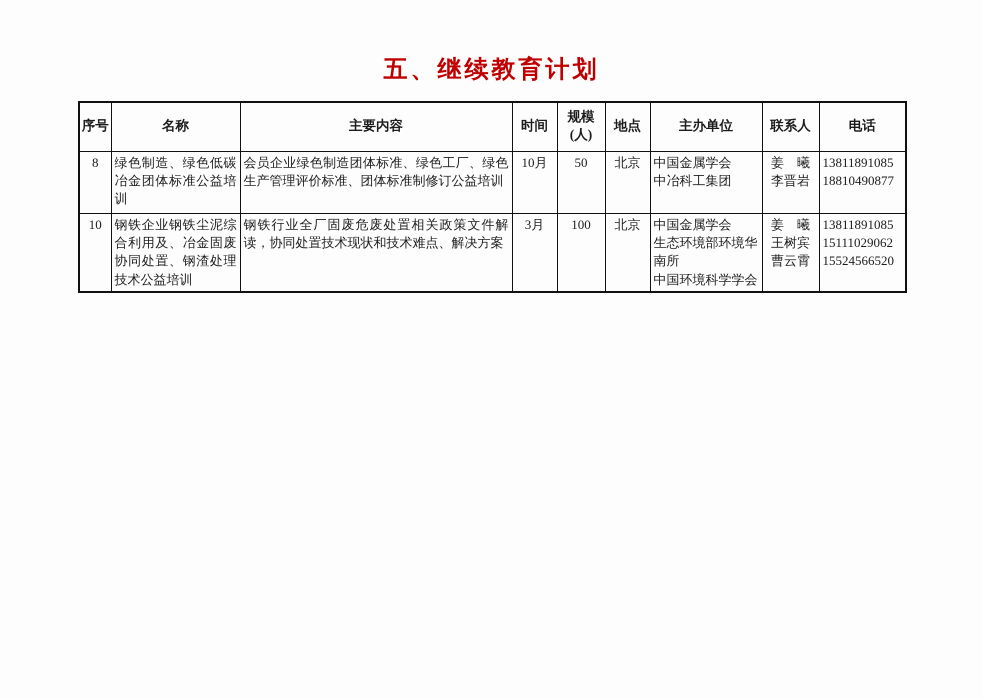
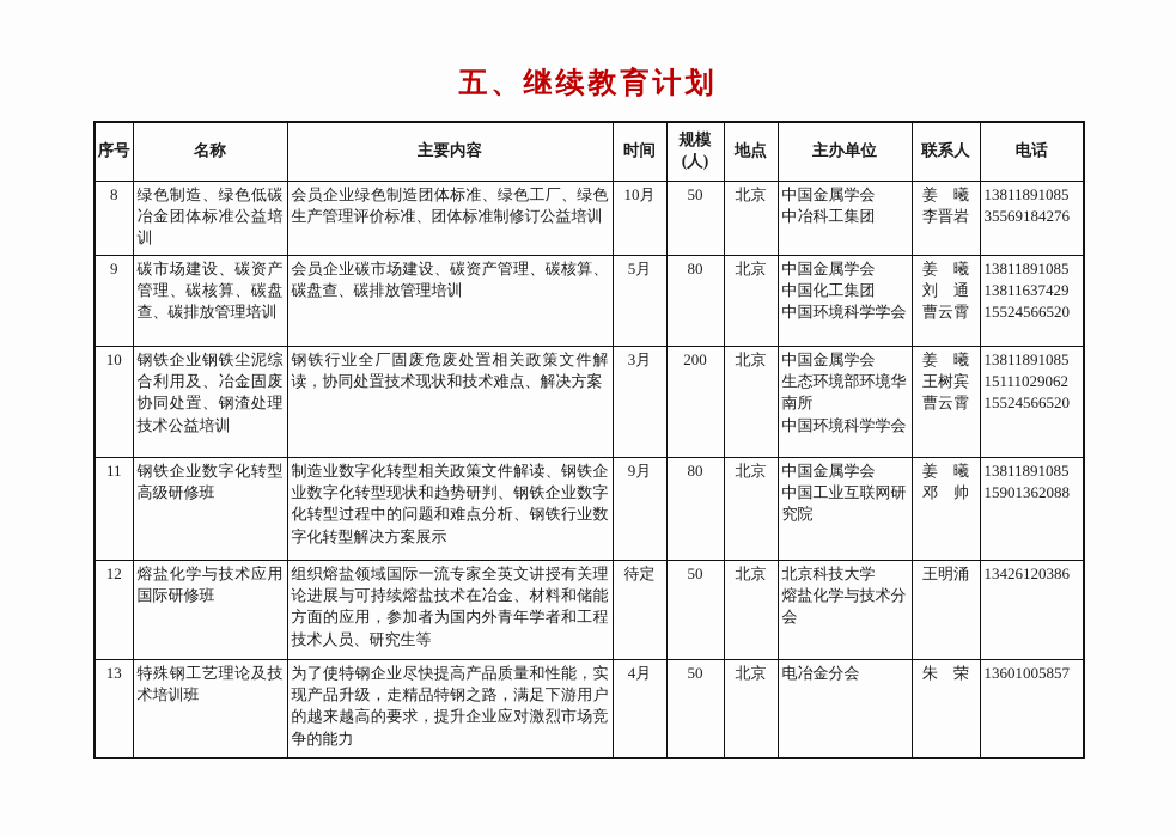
  五、继续教育计划
  序号	名称	主要内容	时间	规模 (人)	地点	主办单位	联系人	电话
- 8	绿色制造、绿色低碳冶金团体标准公益培训	会员企业绿色制造团体标准、绿色工厂、绿色生产管理评价标准、团体标准制修订公益培训	10月	50	北京	中国金属学会中冶科工集团	姜 曦李晋岩	1381189108518810490877
+ 8	绿色制造、绿色低碳冶金团体标准公益培训	会员企业绿色制造团体标准、绿色工厂、绿色生产管理评价标准、团体标准制修订公益培训	10月	50	北京	中国金属学会中冶科工集团	姜 曦李晋岩	1381189108535569184276
+ 9	碳市场建设、碳资产管理、碳核算、碳盘查、碳排放管理培训	会员企业碳市场建设、碳资产管理、碳核算、碳盘查、碳排放管理培训	5月	80	北京	中国金属学会中国化工集团中国环境科学学会	姜 曦刘 通曹云霄	138118910851381163742915524566520
- 10	钢铁企业钢铁尘泥综合利用及、冶金固废协同处置、钢渣处理技术公益培训	钢铁行业全厂固废危废处置相关政策文件解读，协同处置技术现状和技术难点、解决方案	3月	100	北京	中国金属学会生态环境部环境华南所中国环境科学学会	姜 曦王树宾曹云霄	138118910851511102906215524566520
+ 10	钢铁企业钢铁尘泥综合利用及、冶金固废协同处置、钢渣处理技术公益培训	钢铁行业全厂固废危废处置相关政策文件解读，协同处置技术现状和技术难点、解决方案	3月	200	北京	中国金属学会生态环境部环境华南所中国环境科学学会	姜 曦王树宾曹云霄	138118910851511102906215524566520
+ 11	钢铁企业数字化转型高级研修班	制造业数字化转型相关政策文件解读、钢铁企业数字化转型现状和趋势研判、钢铁企业数字化转型过程中的问题和难点分析、钢铁行业数字化转型解决方案展示	9月	80	北京	中国金属学会中国工业互联网研究院	姜 曦邓 帅	1381189108515901362088
+ 12	熔盐化学与技术应用国际研修班	组织熔盐领域国际一流专家全英文讲授有关理论进展与可持续熔盐技术在冶金、材料和储能方面的应用，参加者为国内外青年学者和工程技术人员、研究生等	待定	50	北京	北京科技大学熔盐化学与技术分会	王明涌	13426120386
+ 13	特殊钢工艺理论及技术培训班	为了使特钢企业尽快提高产品质量和性能，实现产品升级，走精品特钢之路，满足下游用户的越来越高的要求，提升企业应对激烈市场竞争的能力	4月	50	北京	电冶金分会	朱 荣	13601005857
